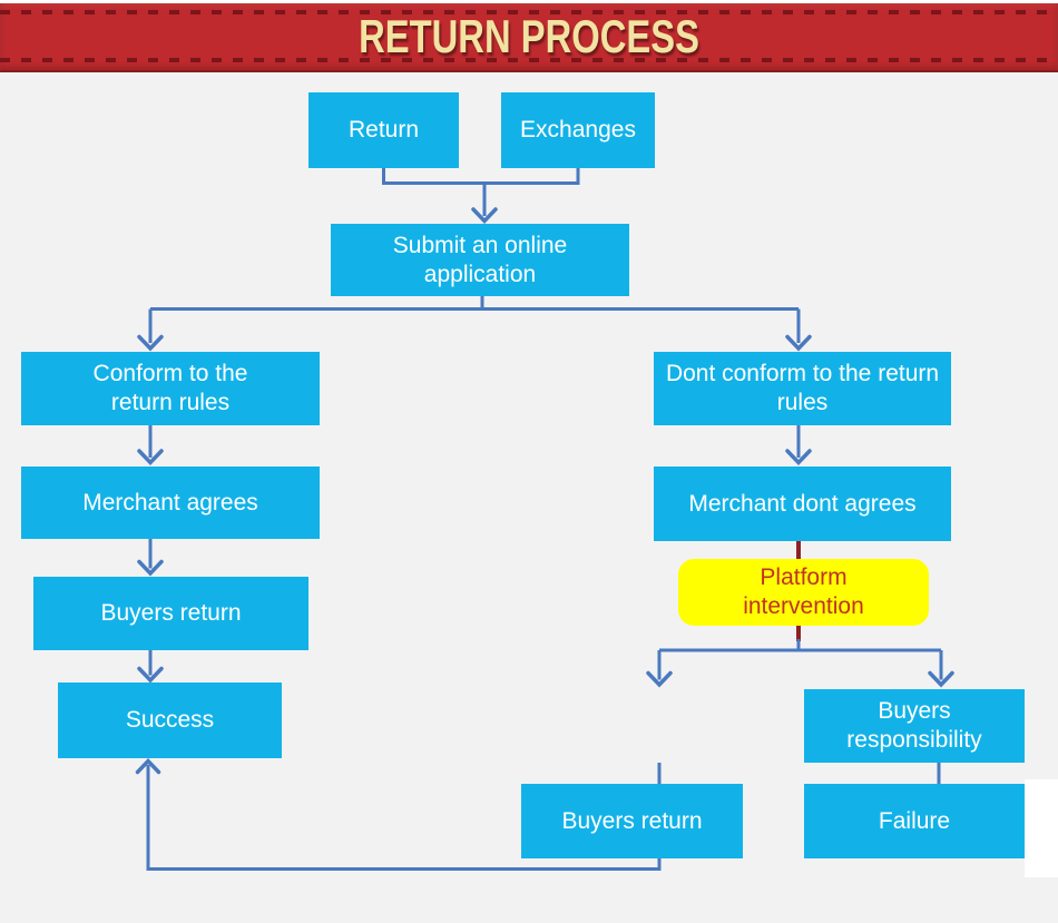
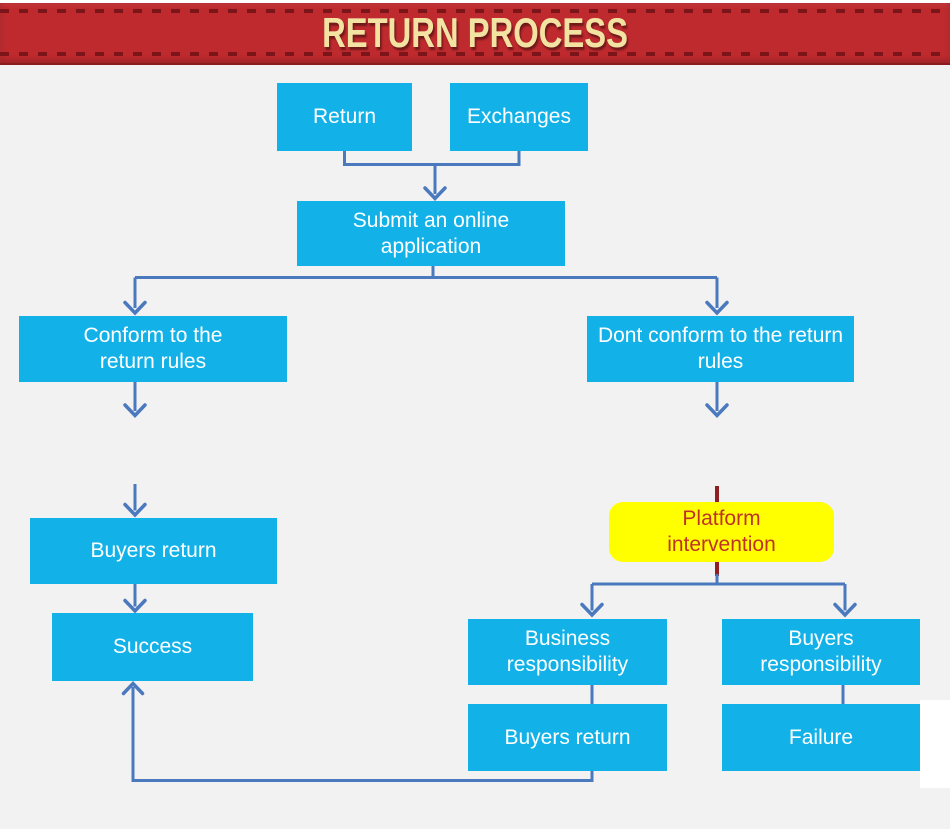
  RETURN PROCESS
  Return
  Exchanges
  Submit an online application
  Conform to the return rules
  Dont conform to the return rules
- Merchant agrees
- Merchant dont agrees
  Platform intervention
  Buyers return
  Success
+ Business responsibility
  Buyers responsibility
  Buyers return
  Failure
